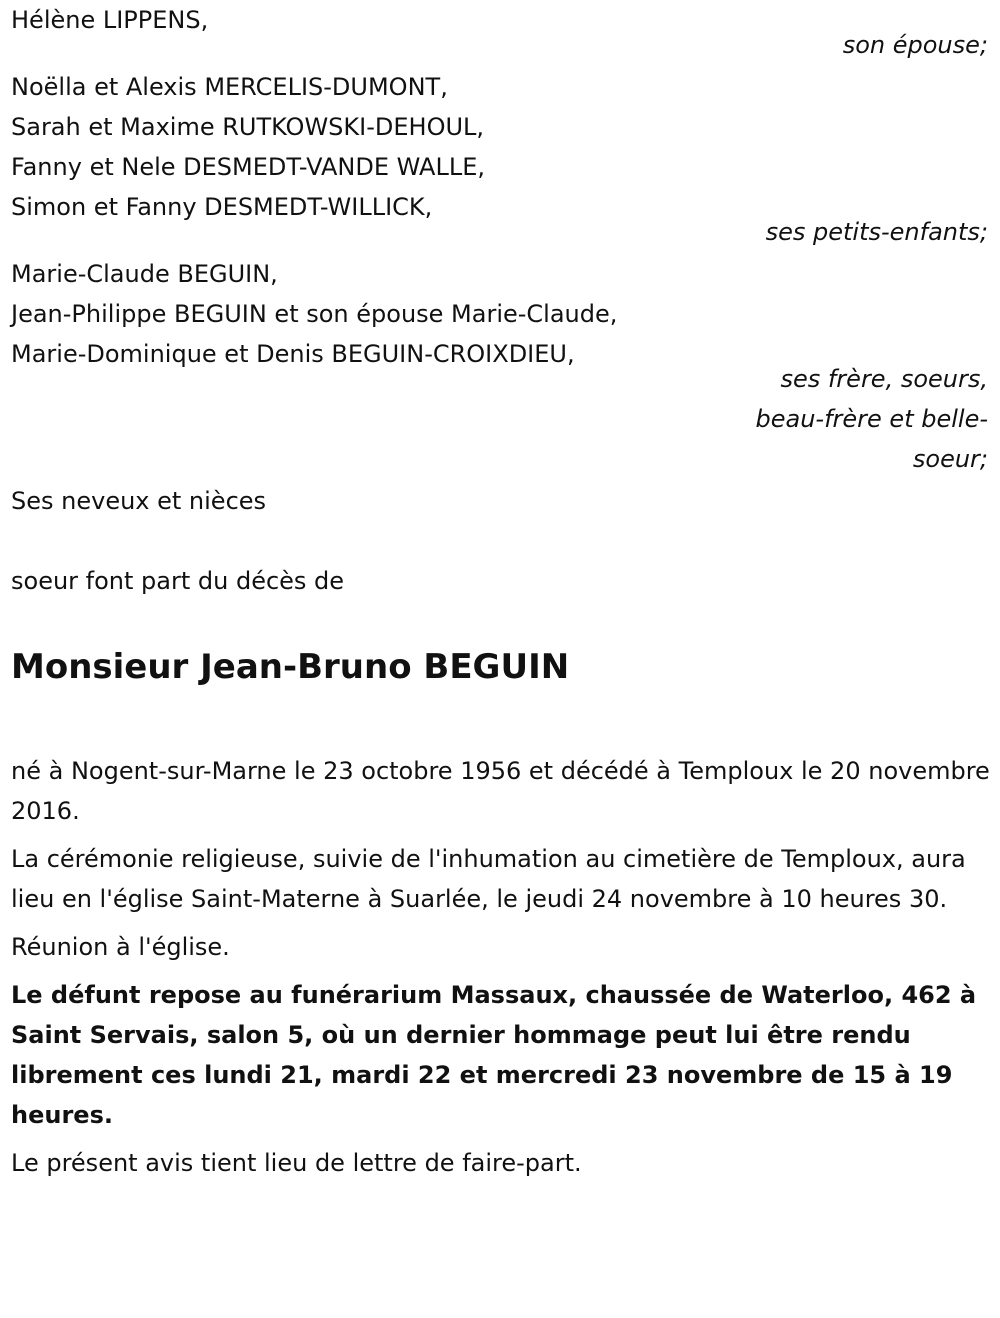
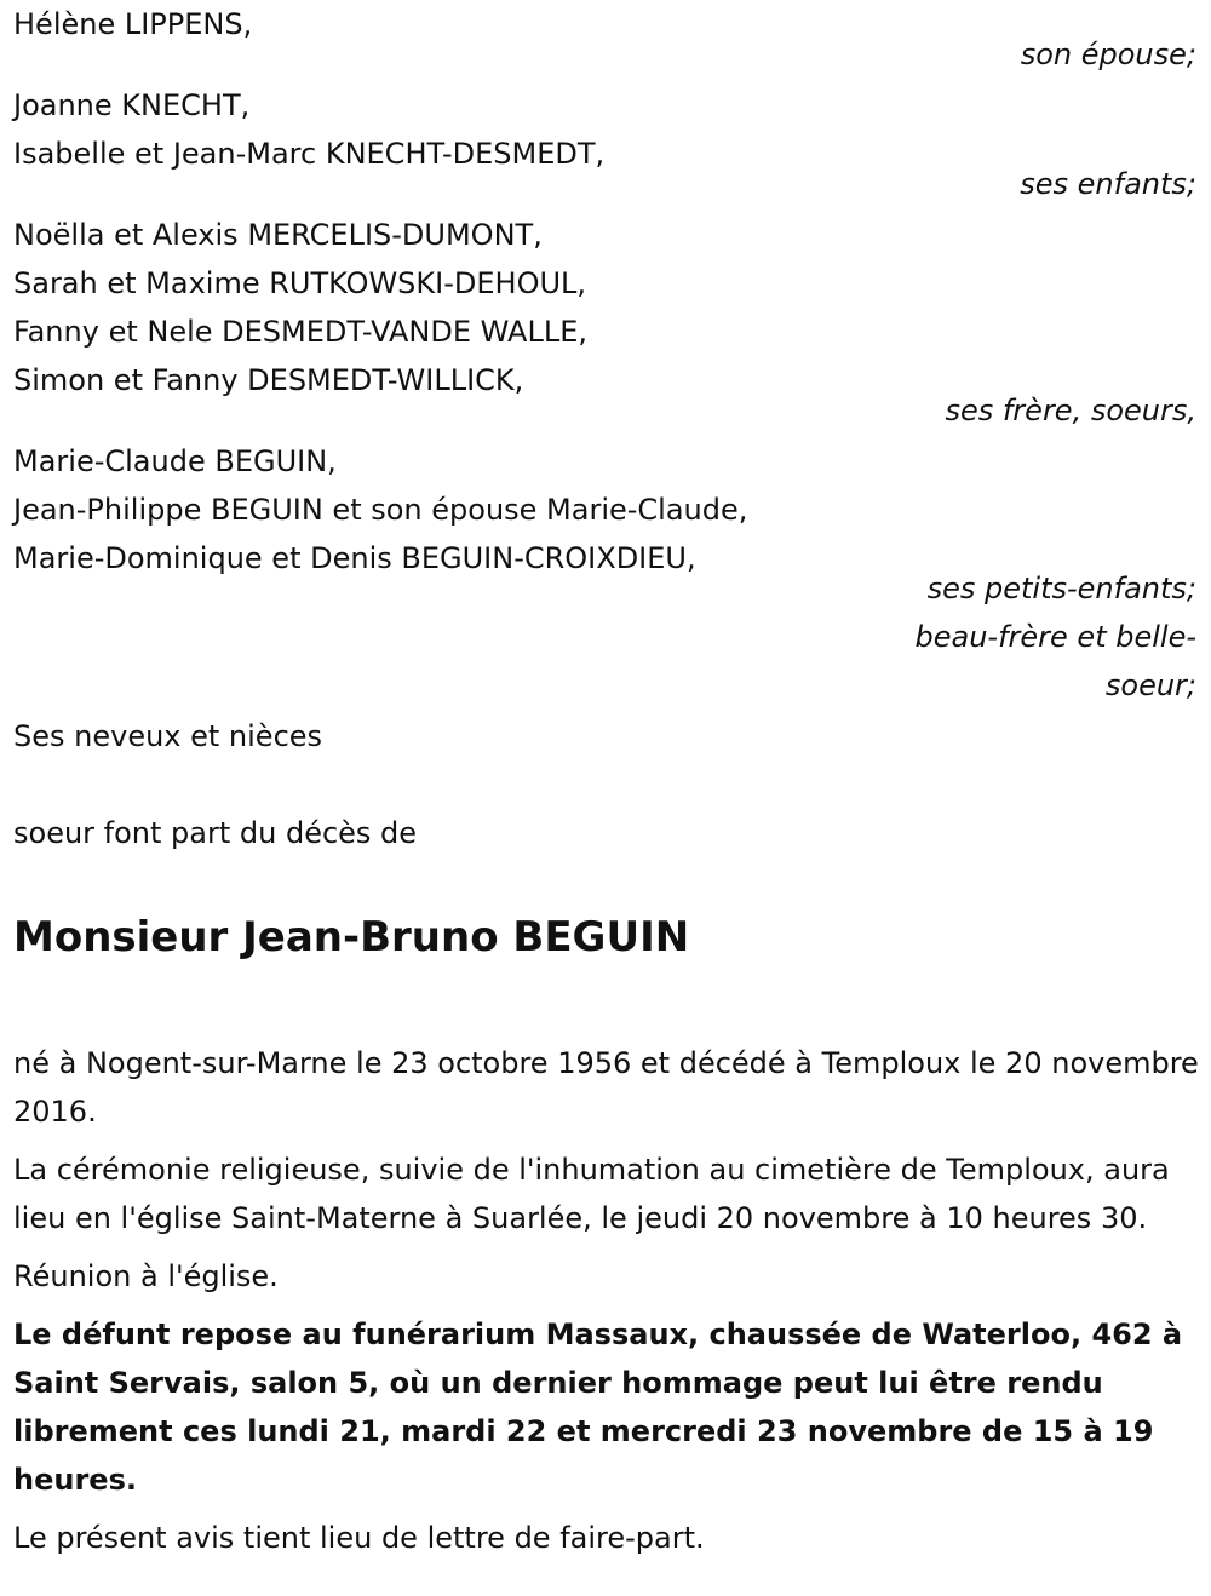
  Hélène LIPPENS,
  son épouse;
+ Joanne KNECHT,
+ Isabelle et Jean-Marc KNECHT-DESMEDT,
+ ses enfants;
  Noëlla et Alexis MERCELIS-DUMONT,
  Sarah et Maxime RUTKOWSKI-DEHOUL,
  Fanny et Nele DESMEDT-VANDE WALLE,
  Simon et Fanny DESMEDT-WILLICK,
- ses petits-enfants;
+ ses frère, soeurs,
  Marie-Claude BEGUIN,
  Jean-Philippe BEGUIN et son épouse Marie-Claude,
  Marie-Dominique et Denis BEGUIN-CROIXDIEU,
- ses frère, soeurs,
+ ses petits-enfants;
  beau-frère et belle-
  soeur;
  Ses neveux et nièces
  soeur font part du décès de
  Monsieur Jean-Bruno BEGUIN
  né à Nogent-sur-Marne le 23 octobre 1956 et décédé à Temploux le 20 novembre 2016.
- La cérémonie religieuse, suivie de l'inhumation au cimetière de Temploux, aura lieu en l'église Saint-Materne à Suarlée, le jeudi 24 novembre à 10 heures 30.
+ La cérémonie religieuse, suivie de l'inhumation au cimetière de Temploux, aura lieu en l'église Saint-Materne à Suarlée, le jeudi 20 novembre à 10 heures 30.
  Réunion à l'église.
  Le défunt repose au funérarium Massaux, chaussée de Waterloo, 462 à Saint Servais, salon 5, où un dernier hommage peut lui être rendu librement ces lundi 21, mardi 22 et mercredi 23 novembre de 15 à 19 heures.
  Le présent avis tient lieu de lettre de faire-part.
